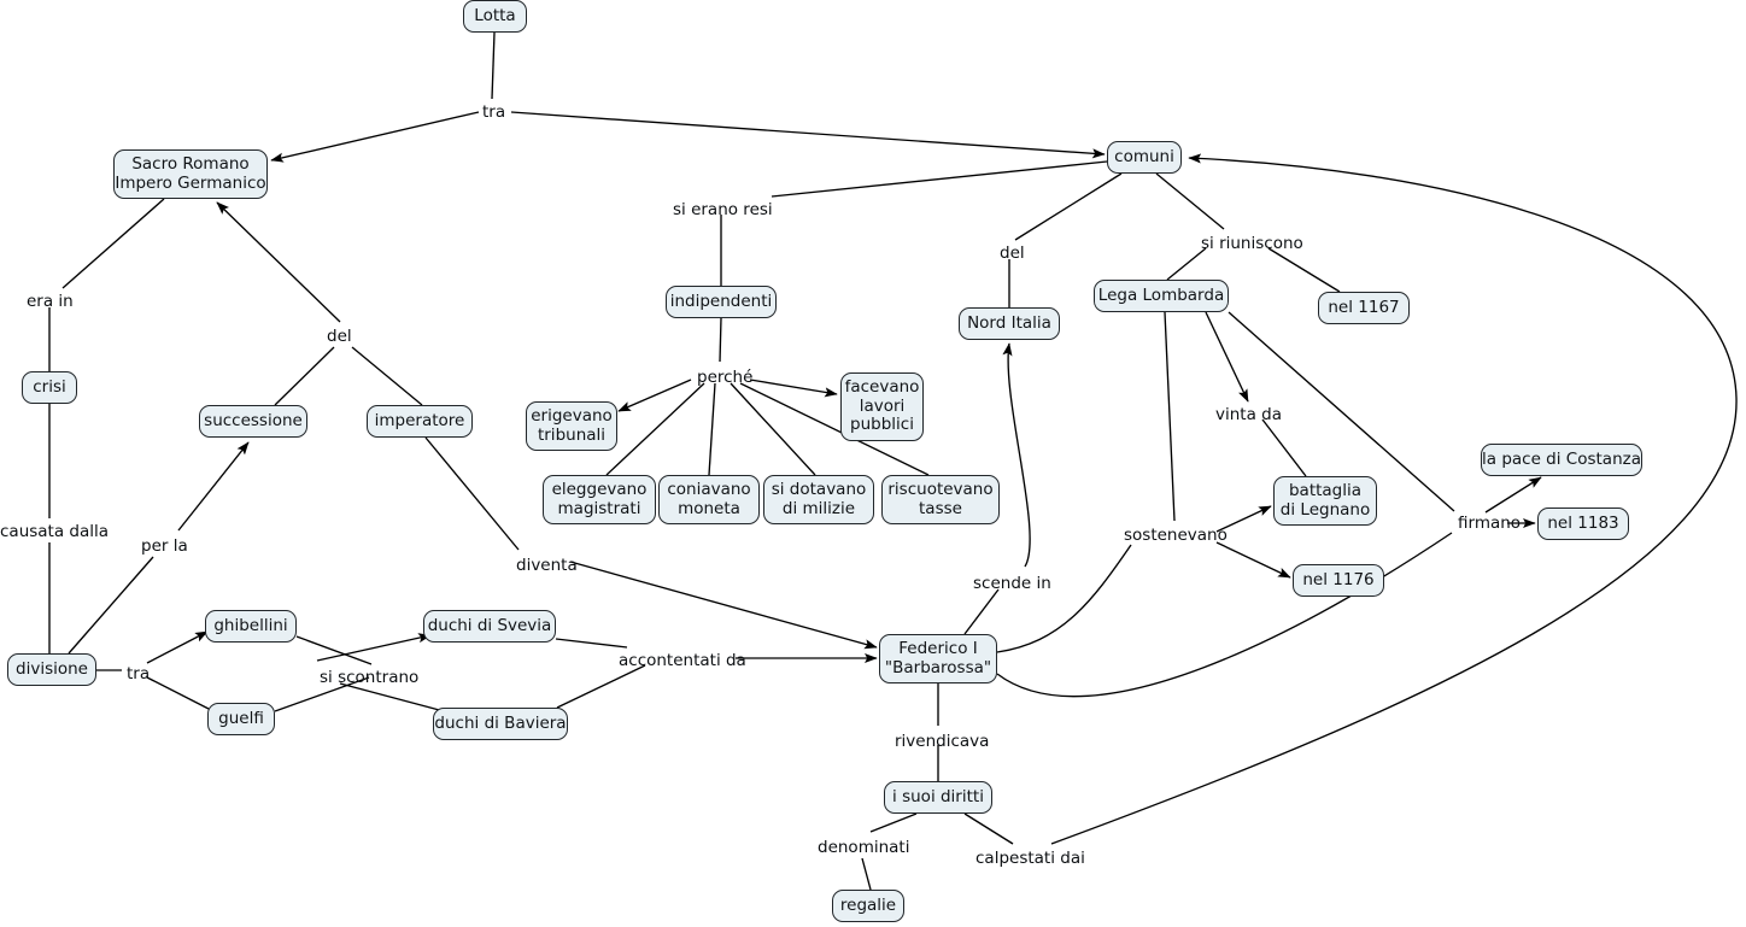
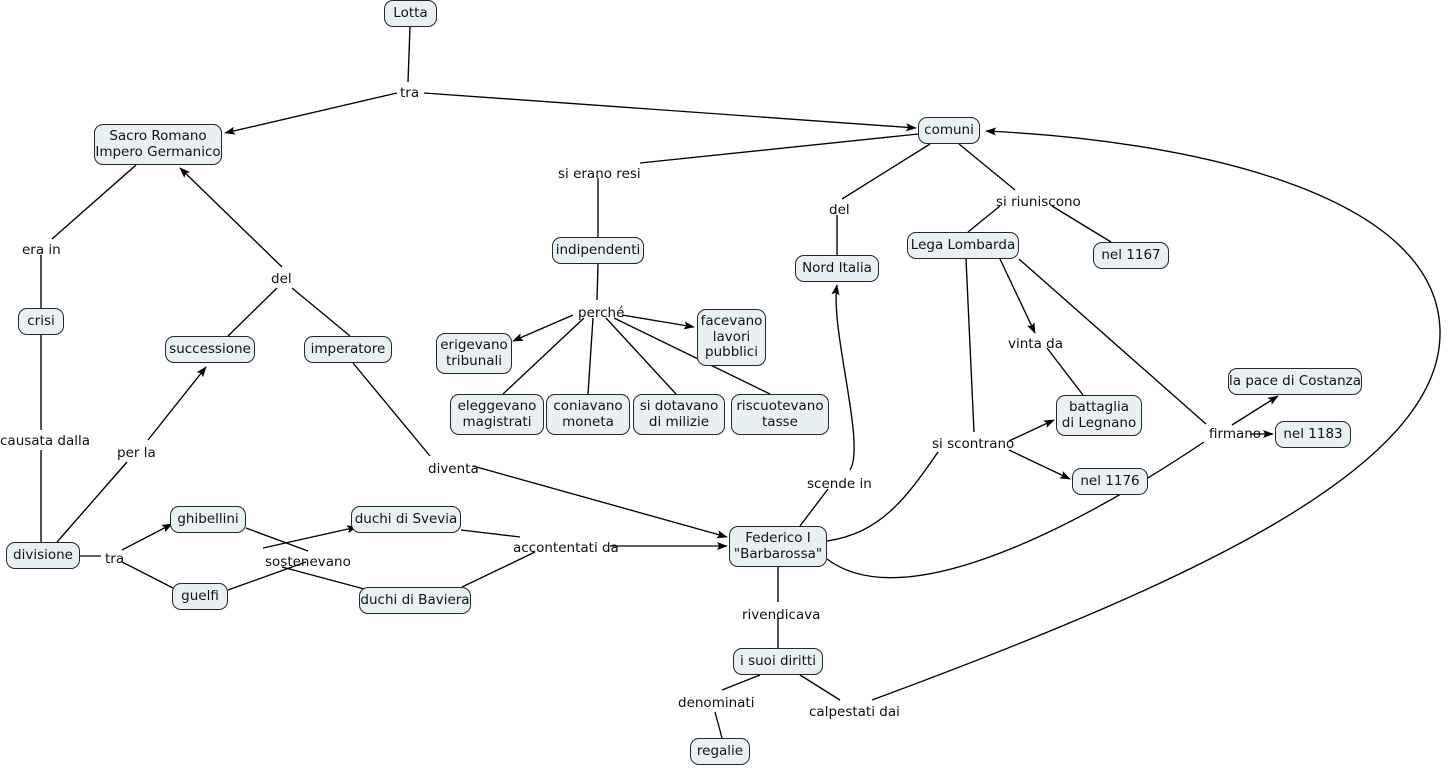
  Lotta
  Sacro Romano
  Impero Germanico
  comuni
  crisi
  successione
  imperatore
  indipendenti
  Nord Italia
  Lega Lombarda
  nel 1167
  erigevano
  tribunali
  facevano
  lavori
  pubblici
  eleggevano
  magistrati
  coniavano
  moneta
  si dotavano
  di milizie
  riscuotevano
  tasse
  la pace di Costanza
  battaglia
  di Legnano
  nel 1183
  nel 1176
  ghibellini
  duchi di Svevia
  divisione
  Federico I
  "Barbarossa"
  guelfi
  duchi di Baviera
  i suoi diritti
  regalie
  tra
  si erano resi
  del
  si riuniscono
  era in
  del
  perché
  vinta da
  causata dalla
  per la
- sostenevano
+ si scontrano
  firmano
  diventa
  scende in
  accontentati da
  tra
- si scontrano
+ sostenevano
  rivendicava
  denominati
  calpestati dai
